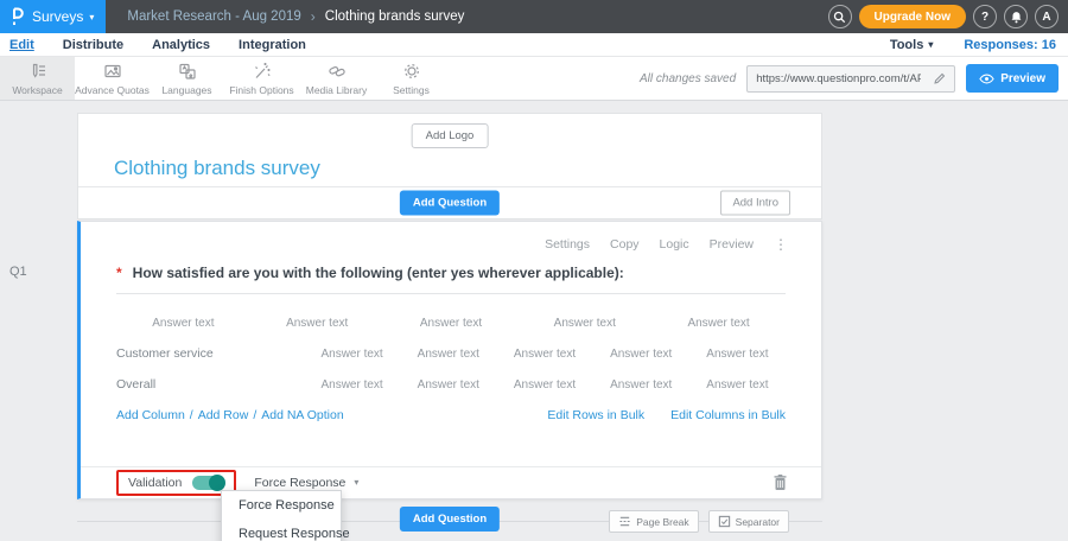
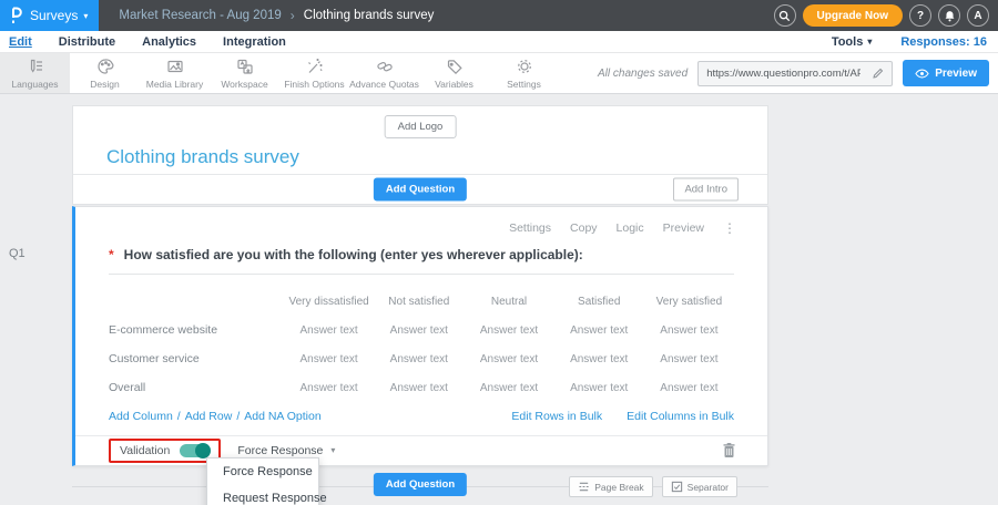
  Surveys
  ▾
  Market Research - Aug 2019
  ›
  Clothing brands survey
  Upgrade Now
  ?
  A
  Edit
  Distribute
  Analytics
  Integration
  Tools
  ▾
  Responses: 16
- Workspace
+ Languages
+ Design
- Advance Quotas
+ Media Library
- Languages
+ Workspace
  Finish Options
- Media Library
+ Advance Quotas
+ Variables
  Settings
  All changes saved
  https://www.questionpro.com/t/AP
  Preview
  Q1
  Add Logo
  Clothing brands survey
  Add Question
  Add Intro
  Settings
  Copy
  Logic
  Preview
  ⋮
  * How satisfied are you with the following (enter yes wherever applicable):
+ Very dissatisfied
+ Not satisfied
+ Neutral
+ Satisfied
+ Very satisfied
+ E-commerce website
  Answer text
  Answer text
  Answer text
  Answer text
  Answer text
  Customer service
  Answer text
  Answer text
  Answer text
  Answer text
  Answer text
  Overall
  Answer text
  Answer text
  Answer text
  Answer text
  Answer text
  Add Column
  /
  Add Row
  /
  Add NA Option
  Edit Rows in Bulk
  Edit Columns in Bulk
  Validation
  Force Response
  ▾
  Add Question
  Page Break
  Separator
  Force Response
  Request Response
